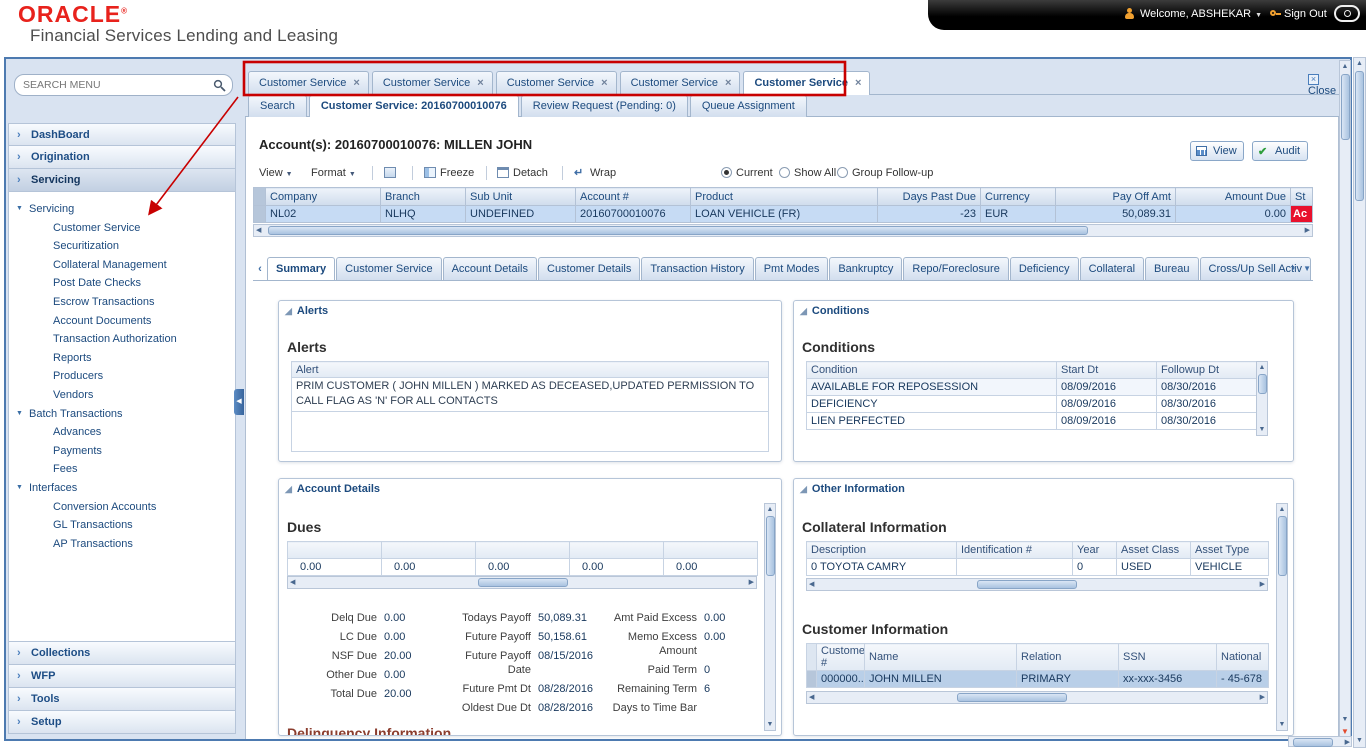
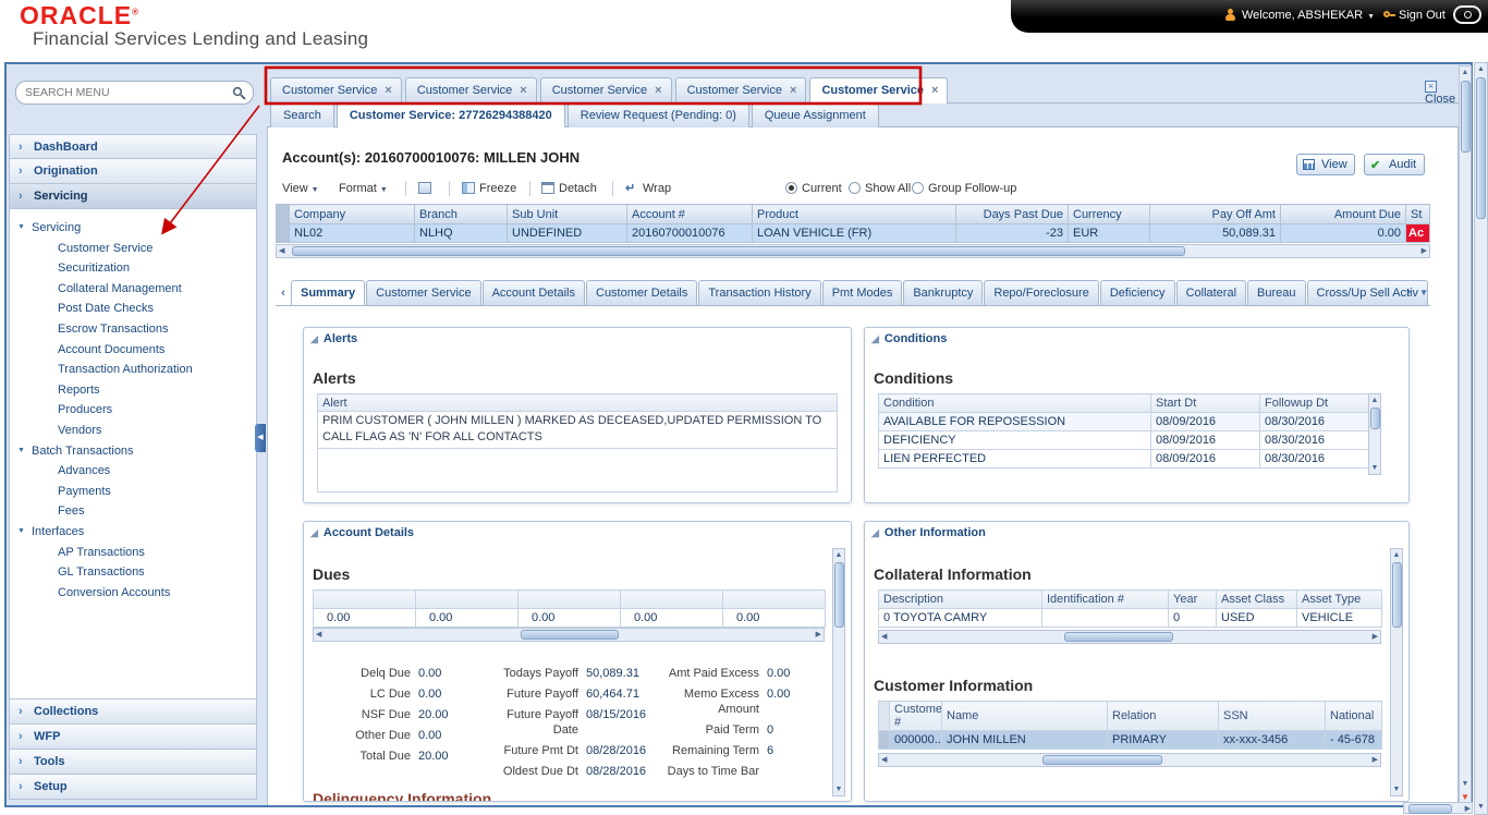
  ORACLE®
  Financial Services Lending and Leasing
  Welcome, ABSHEKAR
  Sign Out
  SEARCH MENU
  ›
  DashBoard
  ›
  Origination
  ›
  Servicing
  Servicing
  Customer Service
  Securitization
  Collateral Management
  Post Date Checks
  Escrow Transactions
  Account Documents
  Transaction Authorization
  Reports
  Producers
  Vendors
  Batch Transactions
  Advances
  Payments
  Fees
  Interfaces
- Conversion Accounts
+ AP Transactions
  GL Transactions
- AP Transactions
+ Conversion Accounts
  ›
  Collections
  ›
  WFP
  ›
  Tools
  ›
  Setup
  Customer Service ×
  Customer Service ×
  Customer Service ×
  Customer Service ×
  Customer Servic ×
  ×Close
  Search
- Customer Service: 20160700010076
+ Customer Service: 27726294388420
  Review Request (Pending: 0)
  Queue Assignment
  Account(s): 20160700010076: MILLEN JOHN
  View
  ✔
  Audit
  View
  Format
  Freeze
  Detach
  Wrap
  Current
  Show All
  Group Follow-up
  	Company	Branch	Sub Unit	Account #	Product	Days Past Due	Currency	Pay Off Amt	Amount Due	St
  	NL02	NLHQ	UNDEFINED	20160700010076	LOAN VEHICLE (FR)	-23	EUR	50,089.31	0.00	Ac
  ‹ Summary Customer Service Account Details Customer Details Transaction History Pmt Modes Bankruptcy Repo/Foreclosure Deficiency Collateral Bureau Cross/Up Sell Activ
  ›
  ▼
  ◢ Alerts
  Alerts
  Alert
  PRIM CUSTOMER ( JOHN MILLEN ) MARKED AS DECEASED,UPDATED PERMISSION TO CALL FLAG AS 'N' FOR ALL CONTACTS
  ◢ Conditions
  Conditions
  Condition	Start Dt	Followup Dt
  AVAILABLE FOR REPOSESSION	08/09/2016	08/30/2016
  DEFICIENCY	08/09/2016	08/30/2016
  LIEN PERFECTED	08/09/2016	08/30/2016
  ◢ Account Details
  Dues
  0.00	0.00	0.00	0.00	0.00
  Delq Due
  0.00
  LC Due
  0.00
  NSF Due
  20.00
  Other Due
  0.00
  Total Due
  20.00
  Todays Payoff
  50,089.31
  Future Payoff
- 50,158.61
+ 60,464.71
  Future Payoff Date
  08/15/2016
  Future Pmt Dt
  08/28/2016
  Oldest Due Dt
  08/28/2016
  Amt Paid Excess
  0.00
  Memo Excess Amount
  0.00
  Paid Term
  0
  Remaining Term
  6
  Days to Time Bar
  Delinquency Information
  ◢ Other Information
  Collateral Information
  Description	Identification #	Year	Asset Class	Asset Type
  0 TOYOTA CAMRY		0	USED	VEHICLE
  Customer Information
  	Custome #	Name	Relation	SSN	National
  	000000..	JOHN MILLEN	PRIMARY	xx-xxx-3456	- 45-678
  ▼
